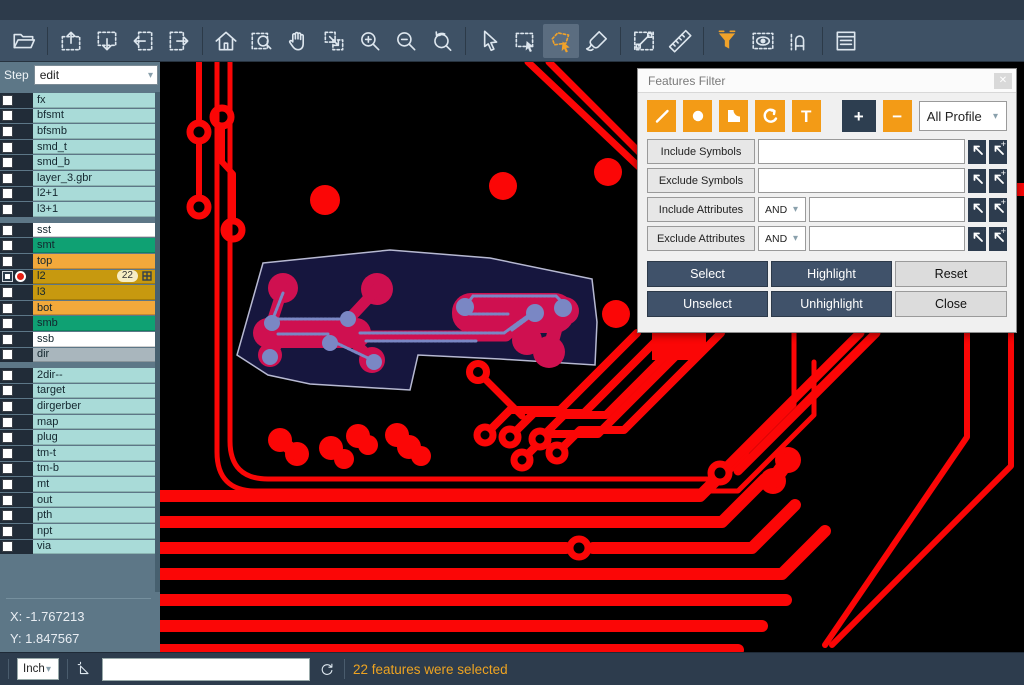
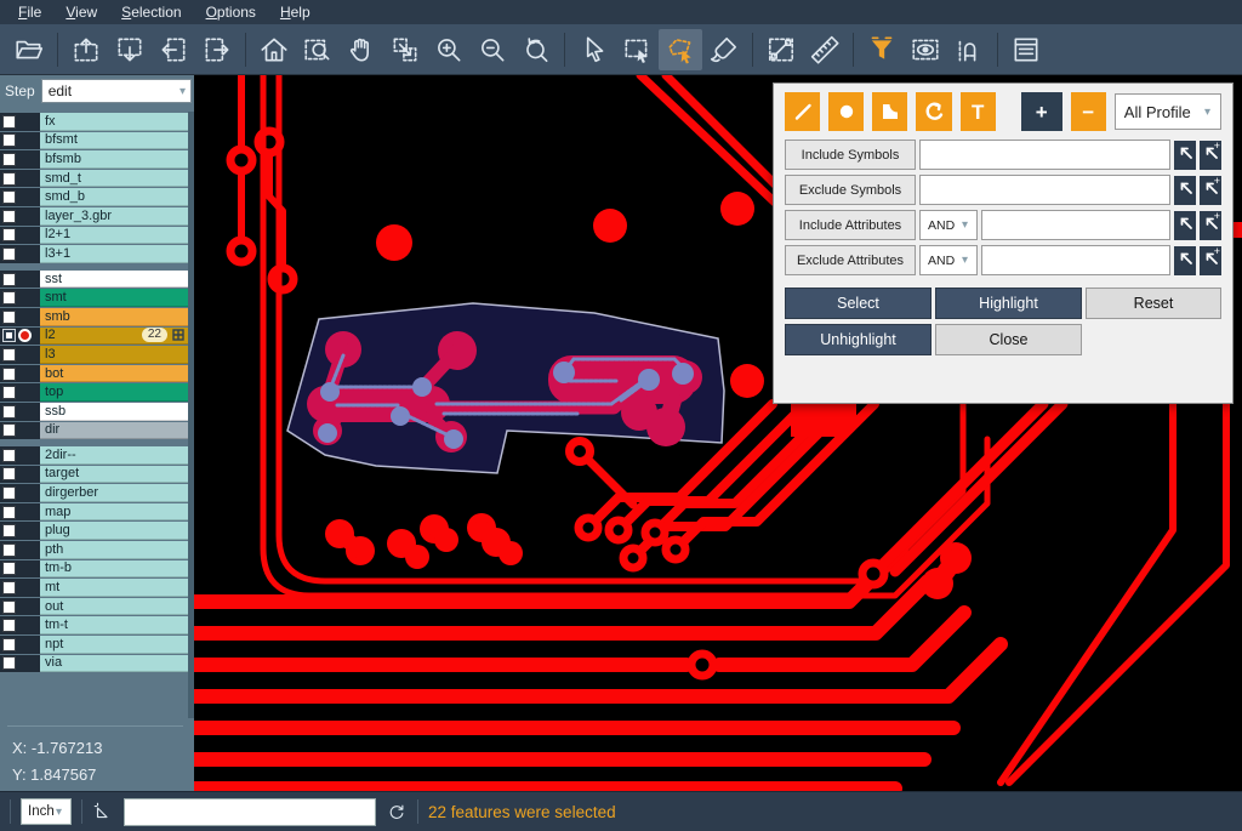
+ File
+ View
+ Selection
+ Options
+ Help
  Step
  edit
  ▾
  fx
  bfsmt
  bfsmb
  smd_t
  smd_b
  layer_3.gbr
  l2+1
  l3+1
  sst
  smt
- top
+ smb
  l2
  22
  l3
  bot
- smb
+ top
  ssb
  dir
  2dir--
  target
  dirgerber
  map
  plug
- tm-t
+ pth
  tm-b
  mt
  out
- pth
+ tm-t
  npt
  via
  X: -1.767213
  Y: 1.847567
- Features Filter
- ✕
  T
  +
  −
  All Profile
  ▾
  Include Symbols
  +
  Exclude Symbols
  +
  Include Attributes
  AND
  ▾
  +
  Exclude Attributes
  AND
  ▾
  +
  Select
  Highlight
  Reset
- Unselect
  Unhighlight
  Close
  Inch
  ▾
  22 features were selected
